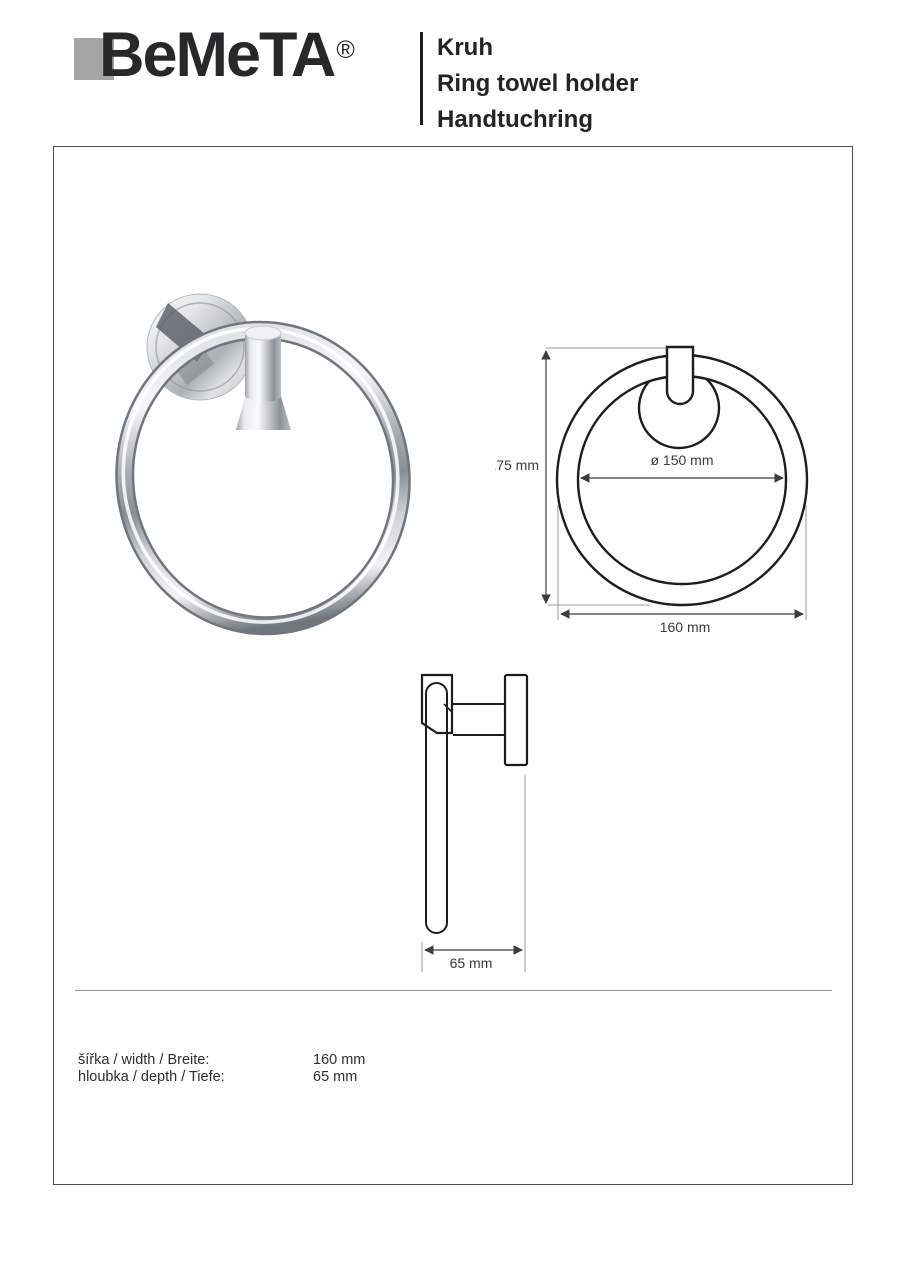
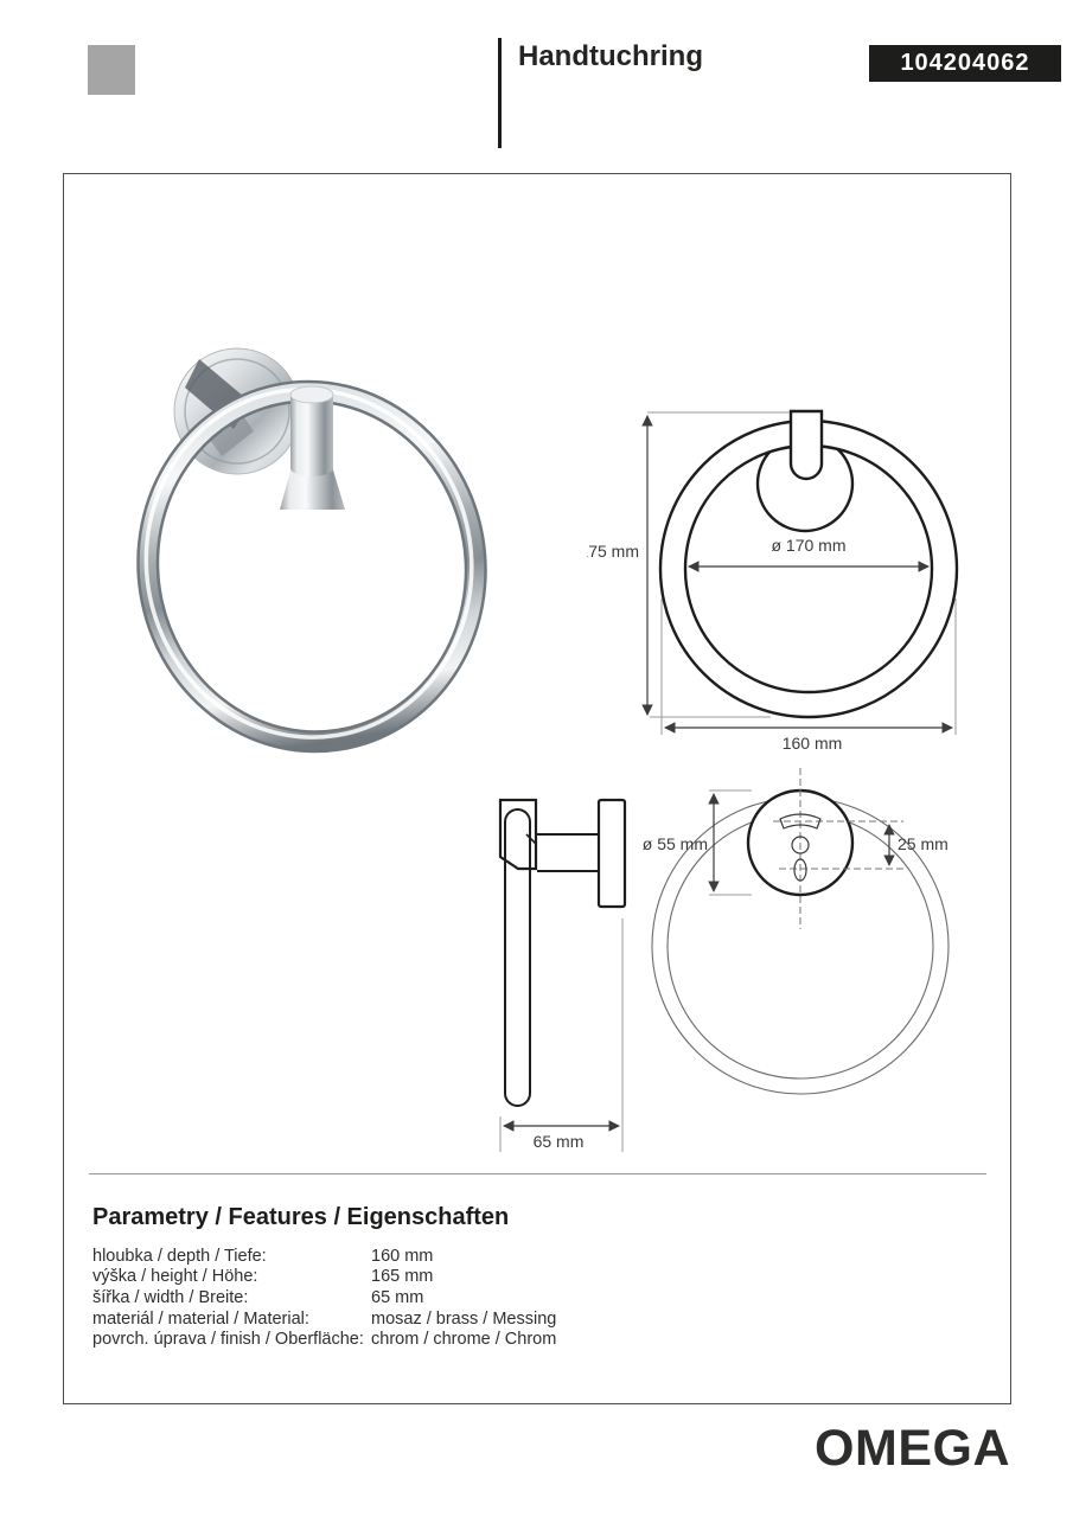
- BeMeTA
- ®
- Kruh
- Ring towel holder
  Handtuchring
+ 104204062
  75 mm
- ø 150 mm
+ ø 170 mm
  160 mm
  65 mm
+ ø 55 mm
+ 25 mm
+ Parametry / Features / Eigenschaften
- šířka / width / Breite:
+ hloubka / depth / Tiefe:
  160 mm
+ výška / height / Höhe:
+ 165 mm
- hloubka / depth / Tiefe:
+ šířka / width / Breite:
  65 mm
+ materiál / material / Material:
+ mosaz / brass / Messing
+ povrch. úprava / finish / Oberfläche:
+ chrom / chrome / Chrom
+ OMEGA
